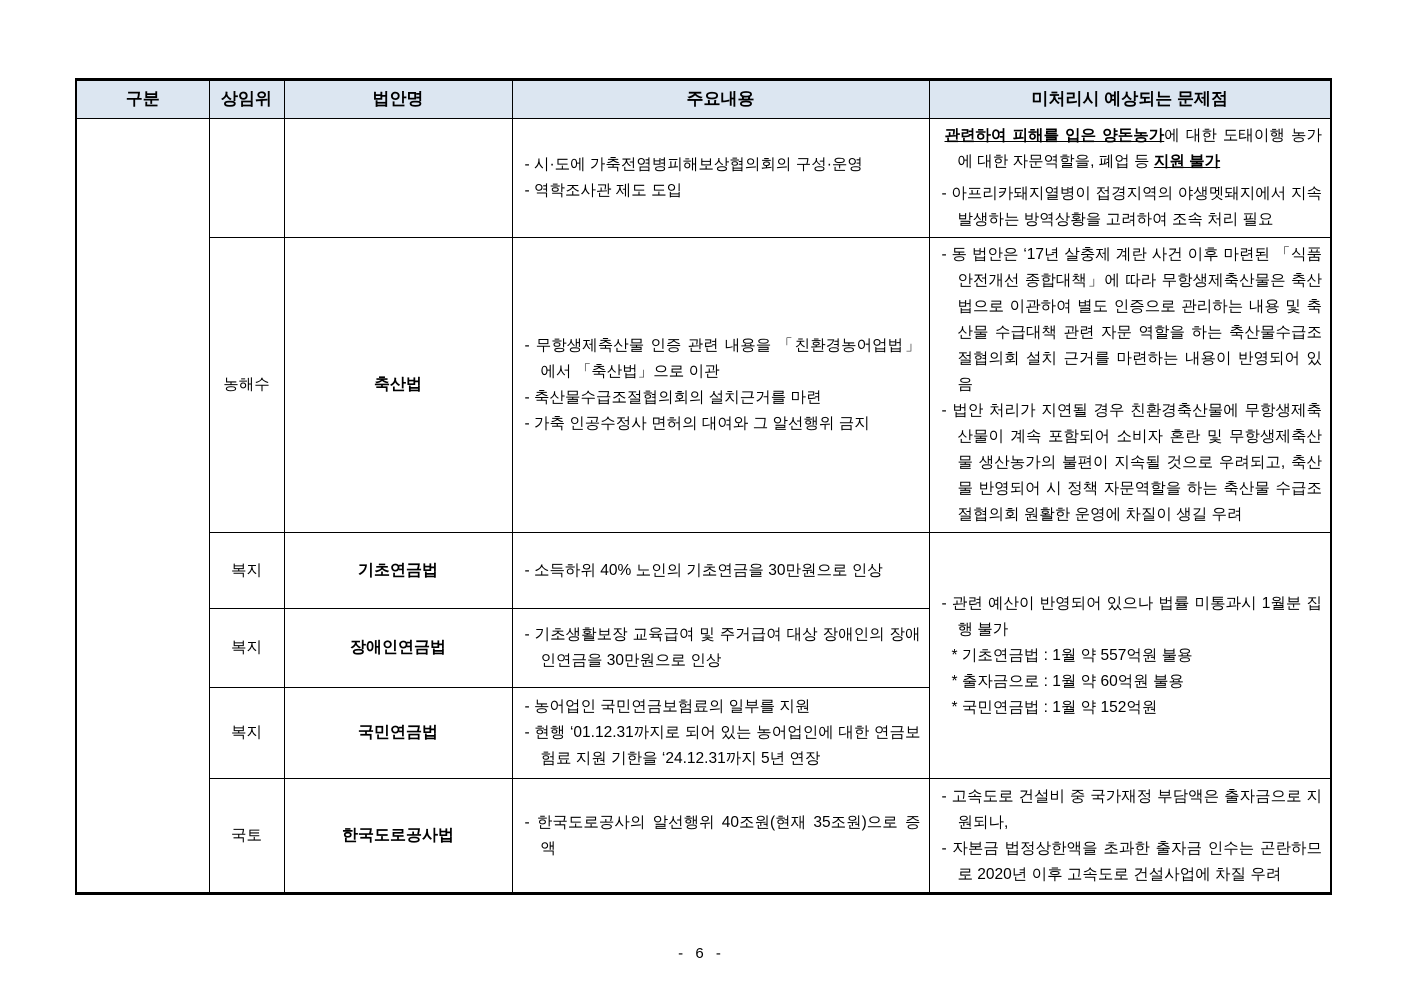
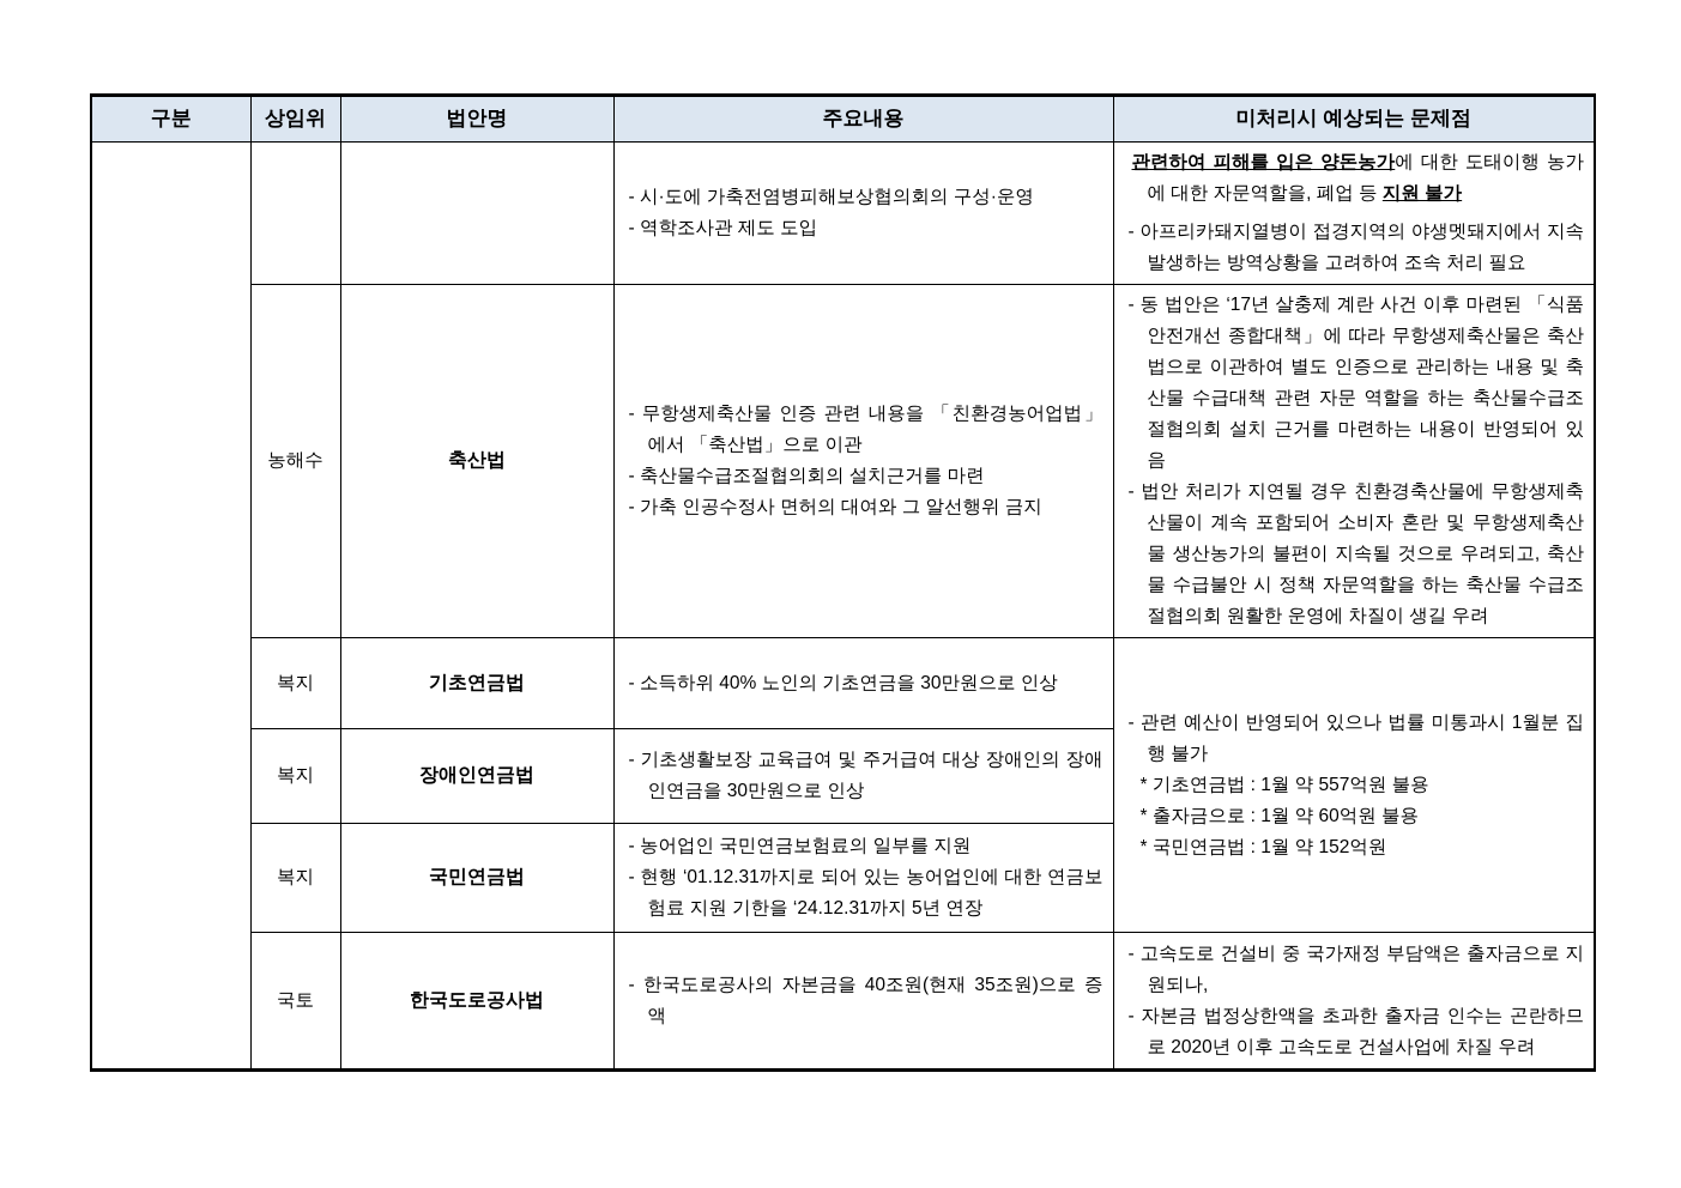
  구분	상임위	법안명	주요내용	미처리시 예상되는 문제점
  			- 시·도에 가축전염병피해보상협의회의 구성·운영 - 역학조사관 제도 도입	관련하여 피해를 입은 양돈농가에 대한 도태이행 농가에 대한 자문역할을, 폐업 등 지원 불가 - 아프리카돼지열병이 접경지역의 야생멧돼지에서 지속 발생하는 방역상황을 고려하여 조속 처리 필요
- 농해수	축산법	- 무항생제축산물 인증 관련 내용을 「친환경농어업법」에서 「축산법」으로 이관 - 축산물수급조절협의회의 설치근거를 마련 - 가축 인공수정사 면허의 대여와 그 알선행위 금지	- 동 법안은 ‘17년 살충제 계란 사건 이후 마련된 「식품안전개선 종합대책」에 따라 무항생제축산물은 축산법으로 이관하여 별도 인증으로 관리하는 내용 및 축산물 수급대책 관련 자문 역할을 하는 축산물수급조절협의회 설치 근거를 마련하는 내용이 반영되어 있음 - 법안 처리가 지연될 경우 친환경축산물에 무항생제축산물이 계속 포함되어 소비자 혼란 및 무항생제축산물 생산농가의 불편이 지속될 것으로 우려되고, 축산물 반영되어 시 정책 자문역할을 하는 축산물 수급조절협의회 원활한 운영에 차질이 생길 우려
+ 농해수	축산법	- 무항생제축산물 인증 관련 내용을 「친환경농어업법」에서 「축산법」으로 이관 - 축산물수급조절협의회의 설치근거를 마련 - 가축 인공수정사 면허의 대여와 그 알선행위 금지	- 동 법안은 ‘17년 살충제 계란 사건 이후 마련된 「식품안전개선 종합대책」에 따라 무항생제축산물은 축산법으로 이관하여 별도 인증으로 관리하는 내용 및 축산물 수급대책 관련 자문 역할을 하는 축산물수급조절협의회 설치 근거를 마련하는 내용이 반영되어 있음 - 법안 처리가 지연될 경우 친환경축산물에 무항생제축산물이 계속 포함되어 소비자 혼란 및 무항생제축산물 생산농가의 불편이 지속될 것으로 우려되고, 축산물 수급불안 시 정책 자문역할을 하는 축산물 수급조절협의회 원활한 운영에 차질이 생길 우려
  복지	기초연금법	- 소득하위 40% 노인의 기초연금을 30만원으로 인상	- 관련 예산이 반영되어 있으나 법률 미통과시 1월분 집행 불가 * 기초연금법 : 1월 약 557억원 불용 * 출자금으로 : 1월 약 60억원 불용 * 국민연금법 : 1월 약 152억원
  복지	장애인연금법	- 기초생활보장 교육급여 및 주거급여 대상 장애인의 장애인연금을 30만원으로 인상
  복지	국민연금법	- 농어업인 국민연금보험료의 일부를 지원 - 현행 ‘01.12.31까지로 되어 있는 농어업인에 대한 연금보험료 지원 기한을 ‘24.12.31까지 5년 연장
- 국토	한국도로공사법	- 한국도로공사의 알선행위 40조원(현재 35조원)으로 증액	- 고속도로 건설비 중 국가재정 부담액은 출자금으로 지원되나, - 자본금 법정상한액을 초과한 출자금 인수는 곤란하므로 2020년 이후 고속도로 건설사업에 차질 우려
+ 국토	한국도로공사법	- 한국도로공사의 자본금을 40조원(현재 35조원)으로 증액	- 고속도로 건설비 중 국가재정 부담액은 출자금으로 지원되나, - 자본금 법정상한액을 초과한 출자금 인수는 곤란하므로 2020년 이후 고속도로 건설사업에 차질 우려
- - 6 -
